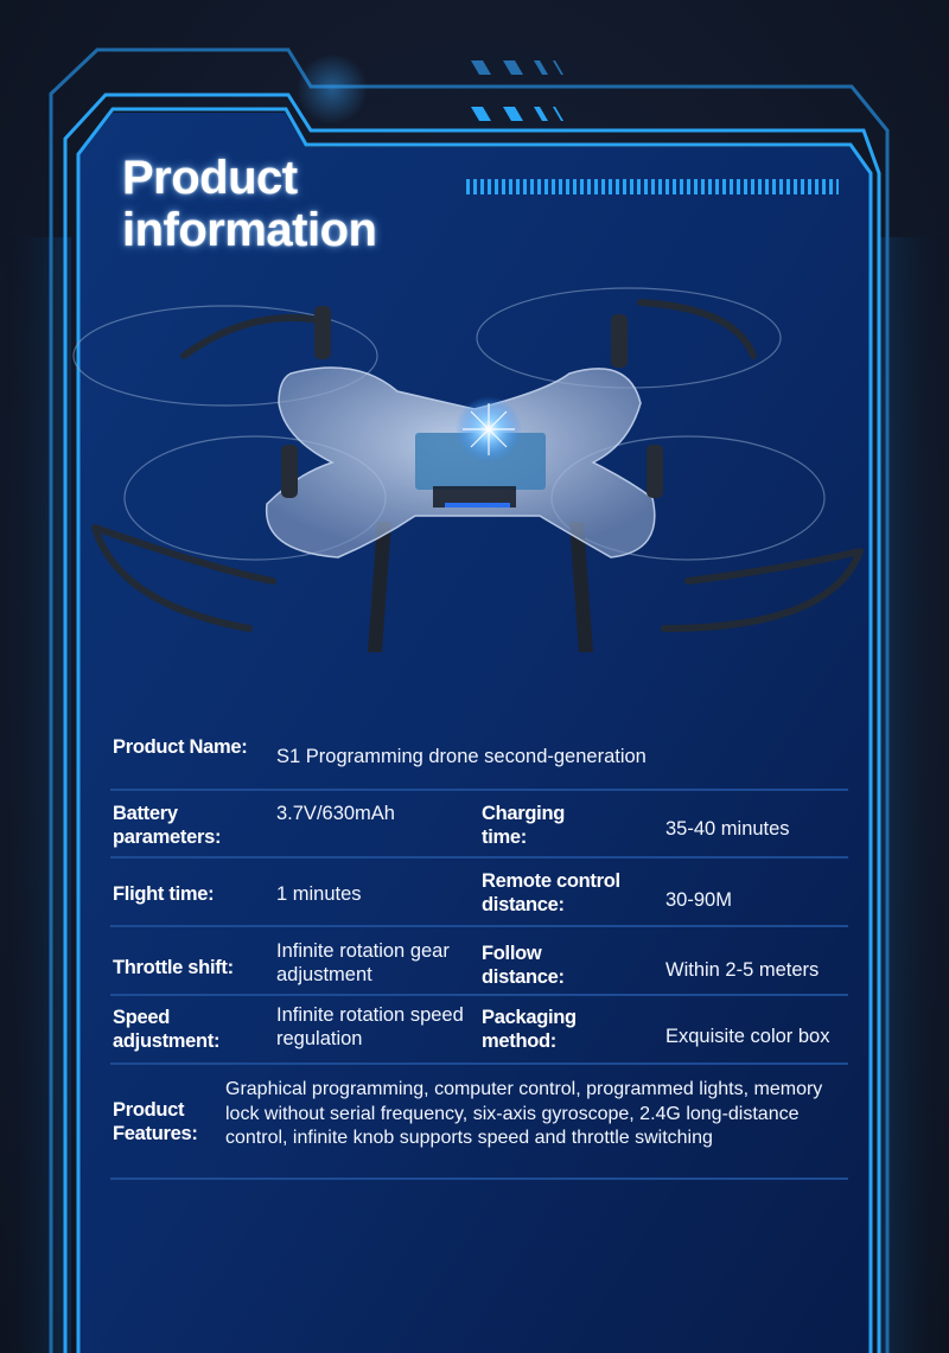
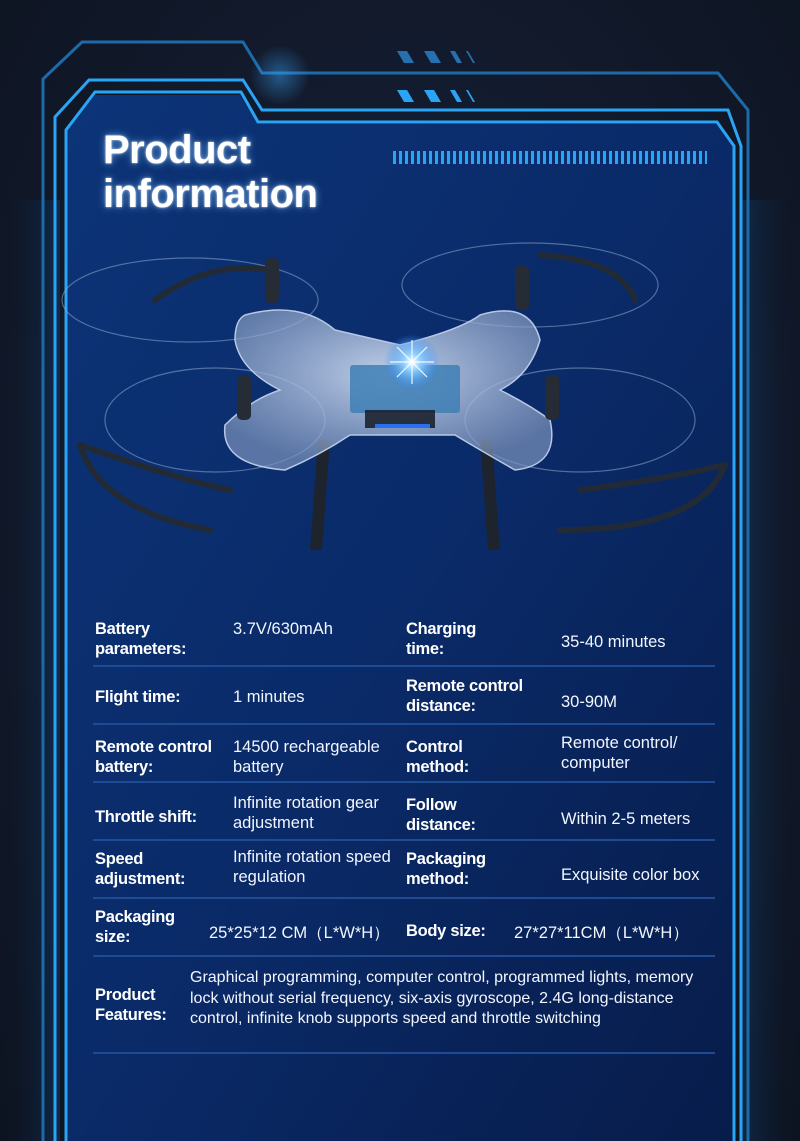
  Product
  information
- Product Name:
- S1 Programming drone second-generation
  Battery parameters:
  3.7V/630mAh
  Charging time:
  35-40 minutes
  Flight time:
  1 minutes
  Remote control distance:
  30-90M
+ Remote control battery:
+ 14500 rechargeable battery
+ Control method:
+ Remote control/ computer
  Throttle shift:
  Infinite rotation gear adjustment
  Follow distance:
  Within 2-5 meters
  Speed adjustment:
  Infinite rotation speed regulation
  Packaging method:
  Exquisite color box
+ Packaging size:
+ 25*25*12 CM（L*W*H）
+ Body size:
+ 27*27*11CM（L*W*H）
  Product Features:
  Graphical programming, computer control, programmed lights, memory lock without serial frequency, six-axis gyroscope, 2.4G long-distance control, infinite knob supports speed and throttle switching
